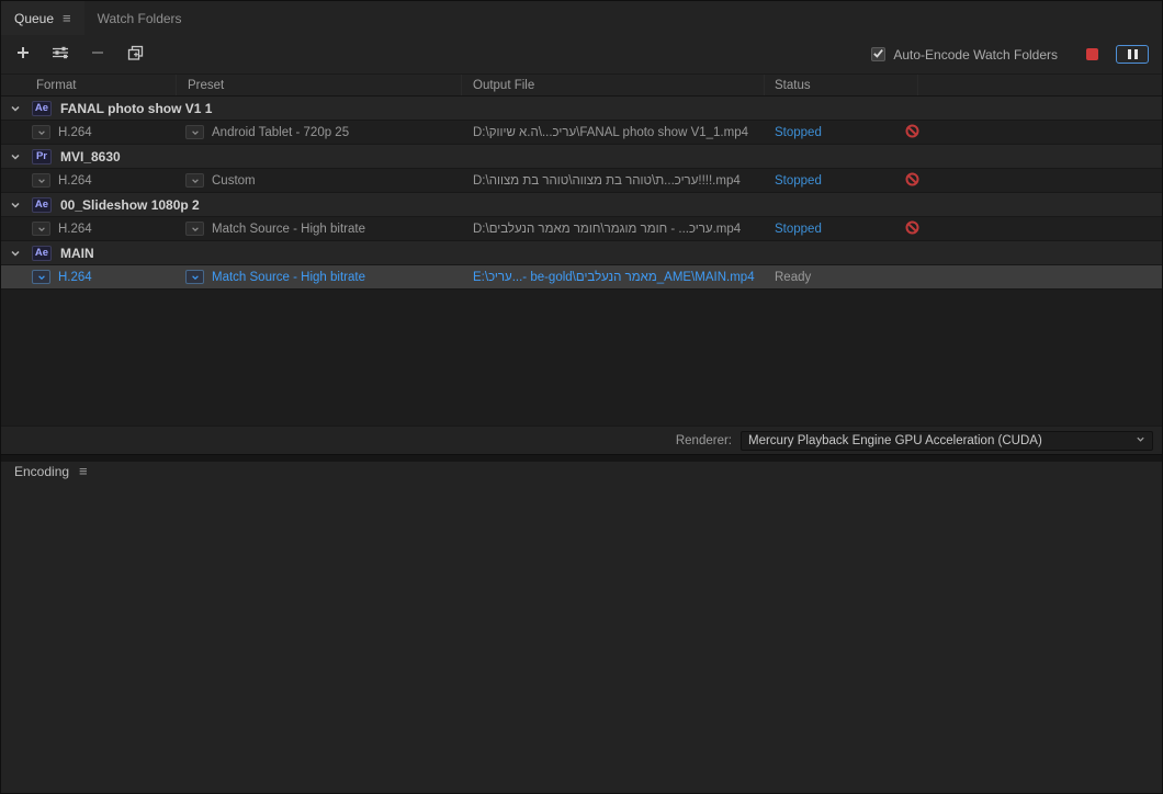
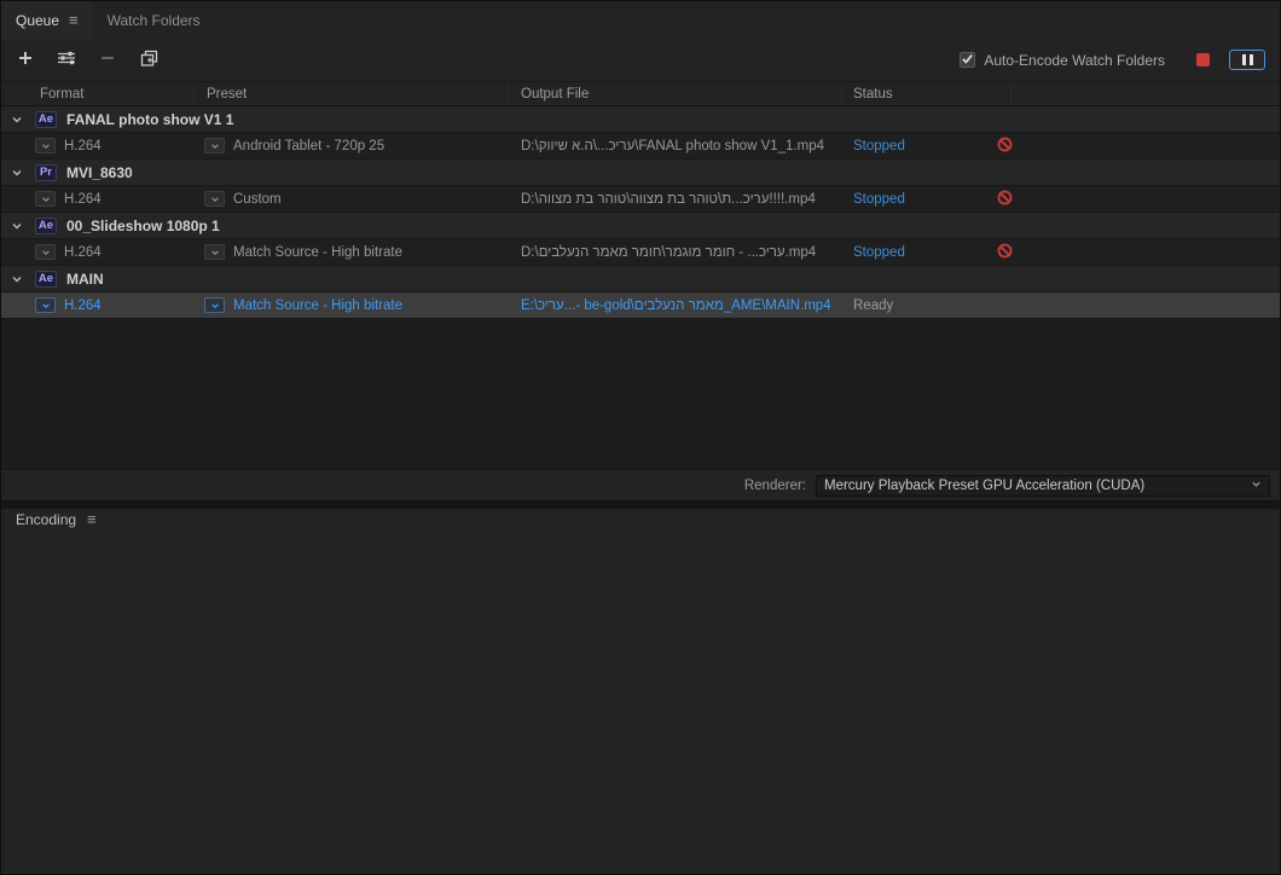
  Queue
  ≡
  Watch Folders
  Auto-Encode Watch Folders
  Format
  Preset
  Output File
  Status
  Ae
  FANAL photo show V1 1
  H.264
  Android Tablet - 720p 25
  D:\עריכ...\ה.א שיווק\FANAL photo show V1_1.mp4
  Stopped
  Pr
  MVI_8630
  H.264
  Custom
  D:\עריכ...ת\טוהר בת מצווה\טוהר בת מצווה!!!!.mp4
  Stopped
  Ae
- 00_Slideshow 1080p 2
+ 00_Slideshow 1080p 1
  H.264
  Match Source - High bitrate
  D:\עריכ... - חומר מוגמר\חומר מאמר הנעלבים.mp4
  Stopped
  Ae
  MAIN
  H.264
  Match Source - High bitrate
  E:\עריכ...- be-gold\מאמר הנעלבים_AME\MAIN.mp4
  Ready
  Renderer:
- Mercury Playback Engine GPU Acceleration (CUDA)
+ Mercury Playback Preset GPU Acceleration (CUDA)
  Encoding
  ≡
